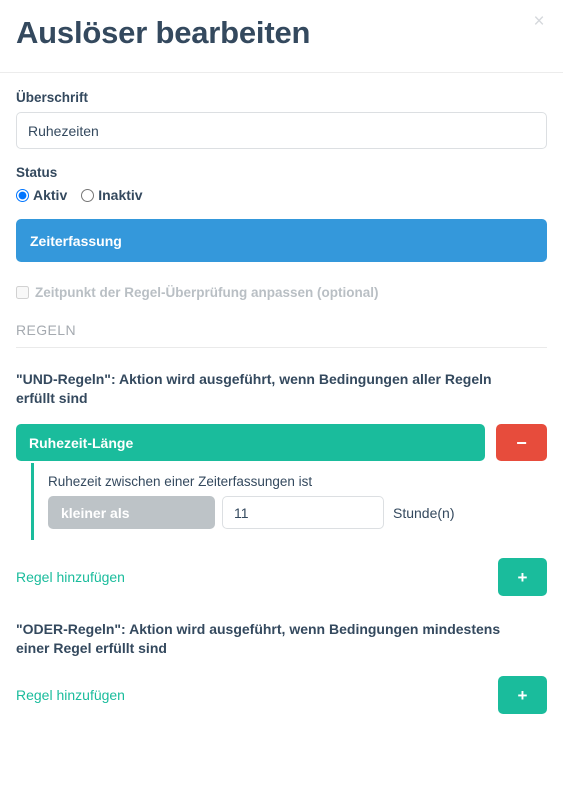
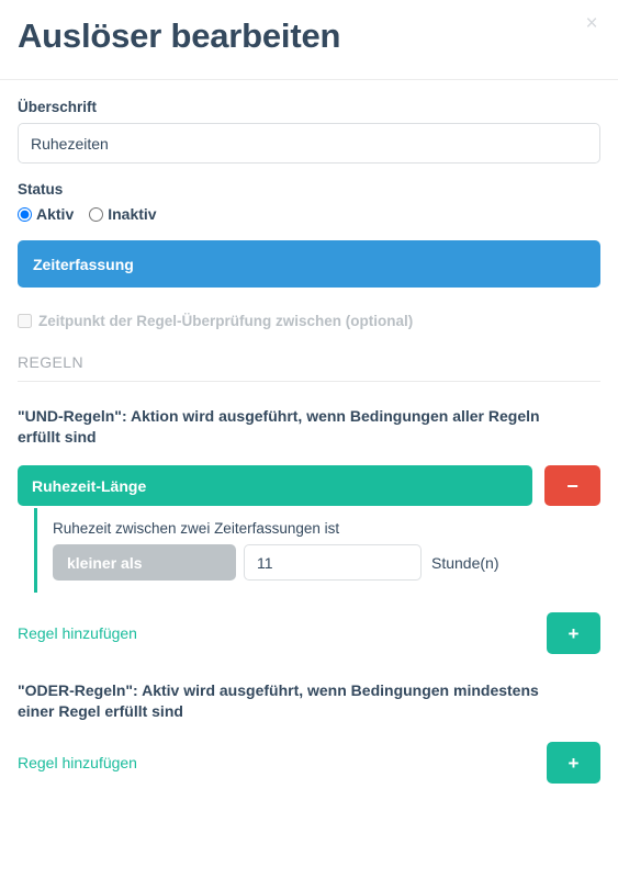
  Auslöser bearbeiten
  ×
  Überschrift
  Ruhezeiten
  Status
  Aktiv
  Inaktiv
  Zeiterfassung
- Zeitpunkt der Regel-Überprüfung anpassen (optional)
+ Zeitpunkt der Regel-Überprüfung zwischen (optional)
  REGELN
  "UND-Regeln": Aktion wird ausgeführt, wenn Bedingungen aller Regeln erfüllt sind
  Ruhezeit-Länge
  −
- Ruhezeit zwischen einer Zeiterfassungen ist
+ Ruhezeit zwischen zwei Zeiterfassungen ist
  kleiner als
  11
  Stunde(n)
  Regel hinzufügen
  +
- "ODER-Regeln": Aktion wird ausgeführt, wenn Bedingungen mindestens einer Regel erfüllt sind
+ "ODER-Regeln": Aktiv wird ausgeführt, wenn Bedingungen mindestens einer Regel erfüllt sind
  Regel hinzufügen
  +
